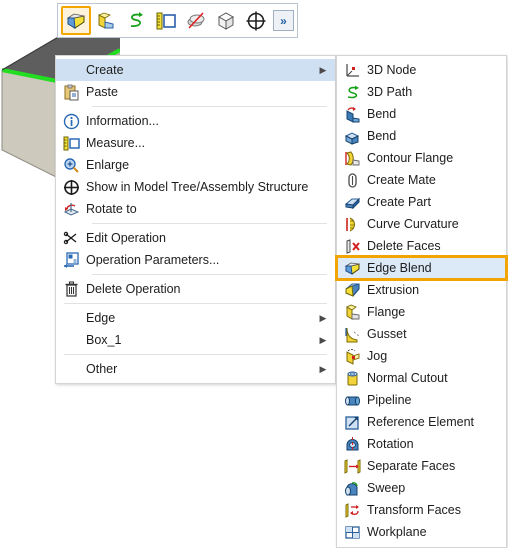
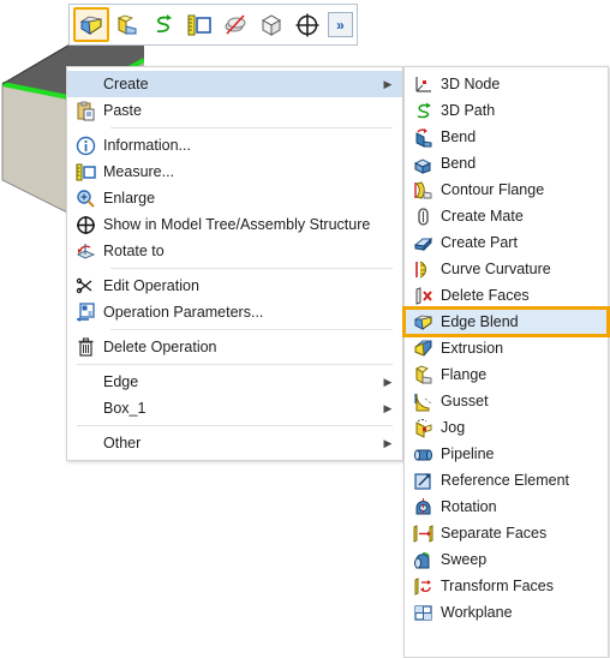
  »
  Create
  ▶
  Paste
  Information...
  Measure...
  Enlarge
  Show in Model Tree/Assembly Structure
  Rotate to
  Edit Operation
  Operation Parameters...
  Delete Operation
  Edge
  ▶
  Box_1
  ▶
  Other
  ▶
  3D Node
  3D Path
  Bend
  Bend
  Contour Flange
  Create Mate
  Create Part
  Curve Curvature
  Delete Faces
  Edge Blend
  Extrusion
  Flange
  Gusset
  Jog
- Normal Cutout
  Pipeline
  Reference Element
  Rotation
  Separate Faces
  Sweep
  Transform Faces
  Workplane
